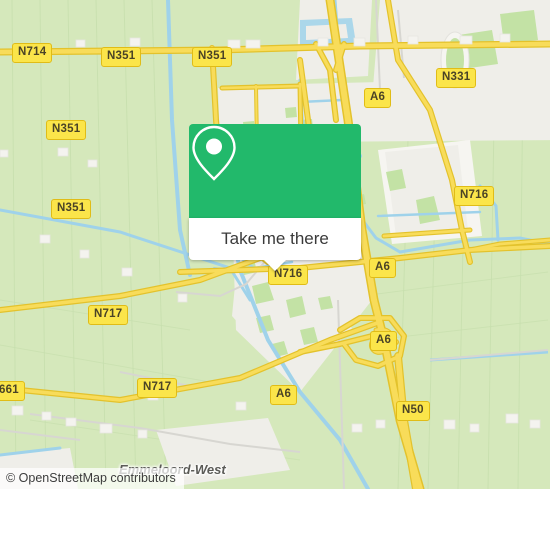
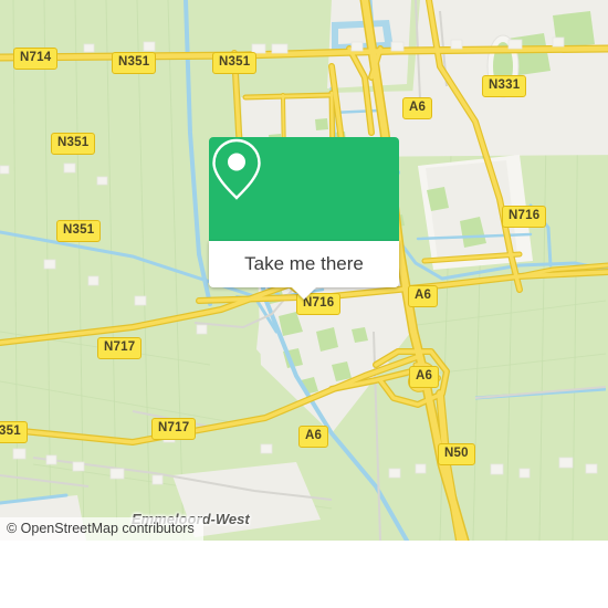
  N714
  N351
  N351
  N331
  A6
  N351
  N716
  N351
  N716
  A6
  N717
  A6
- 661
+ 351
  N717
  A6
  N50
  Emmeloord-West
  © OpenStreetMap contributors
  Take me there
